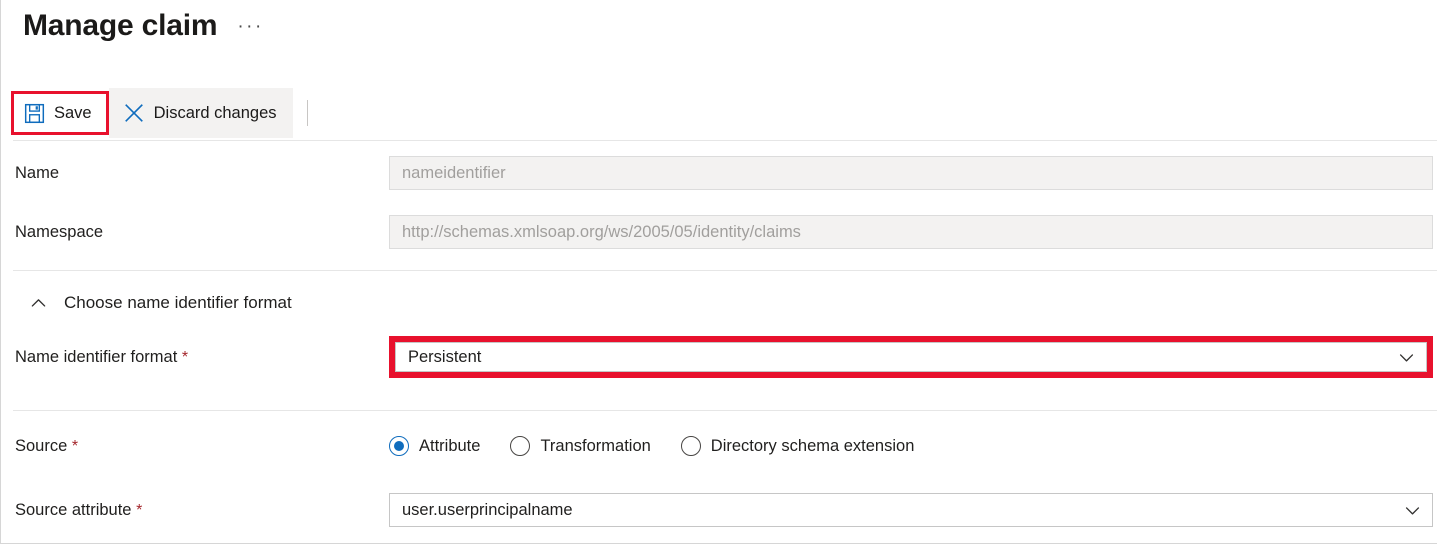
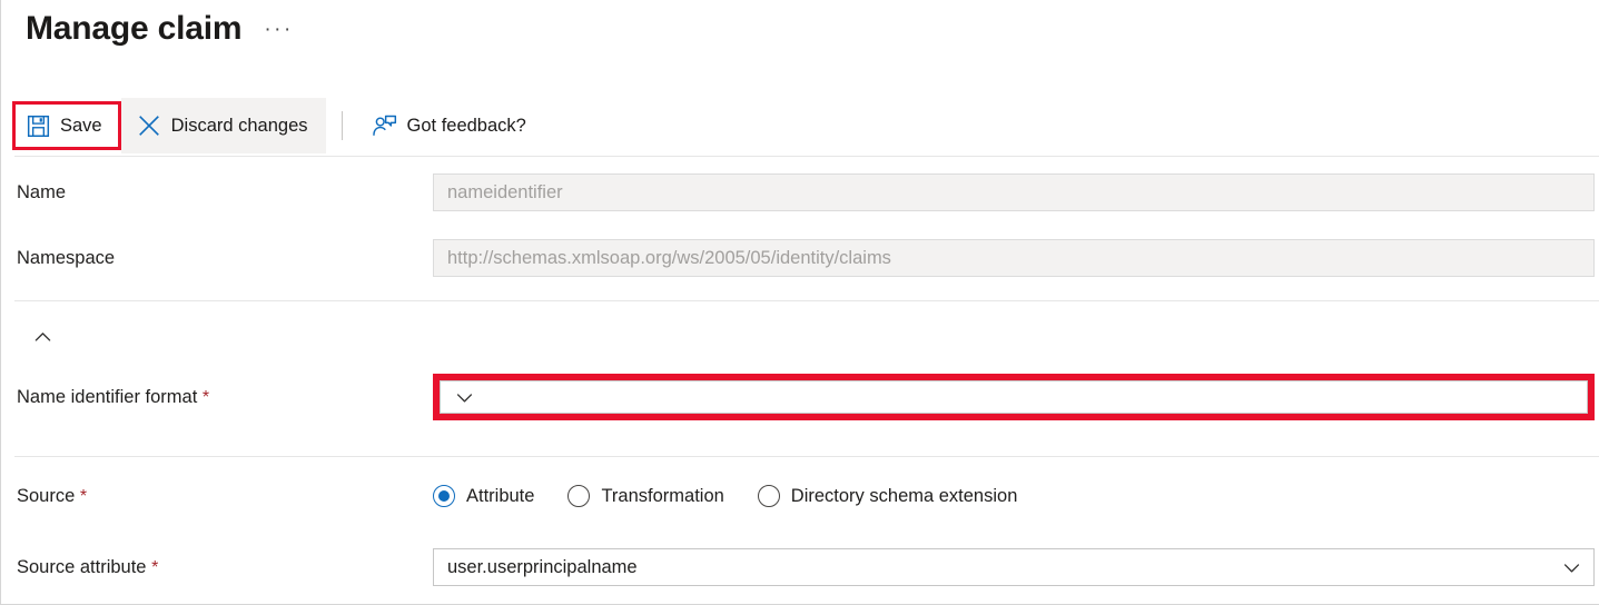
  Manage claim
  ···
  Save
  Discard changes
+ Got feedback?
  Name
  nameidentifier
  Namespace
  http://schemas.xmlsoap.org/ws/2005/05/identity/claims
- Choose name identifier format
  Name identifier format *
- Persistent
  Source *
  Attribute
  Transformation
  Directory schema extension
  Source attribute *
  user.userprincipalname
